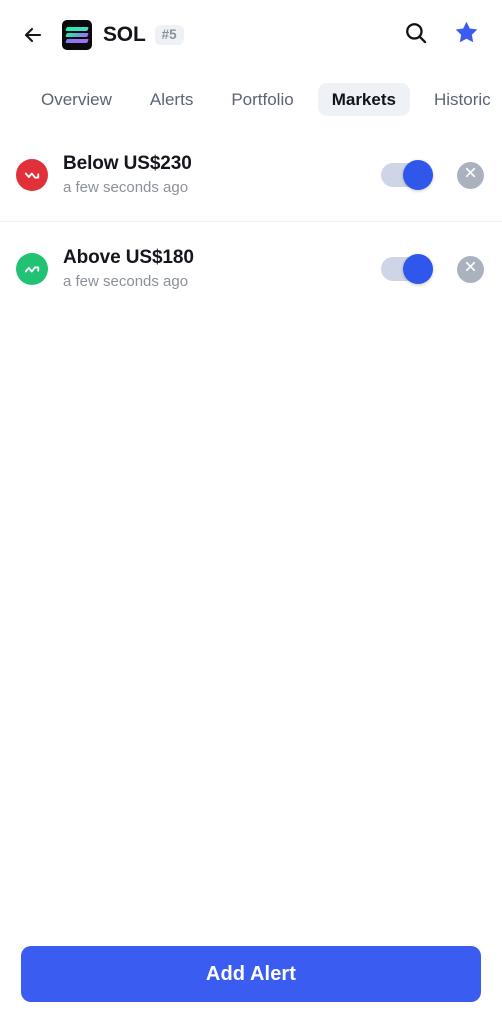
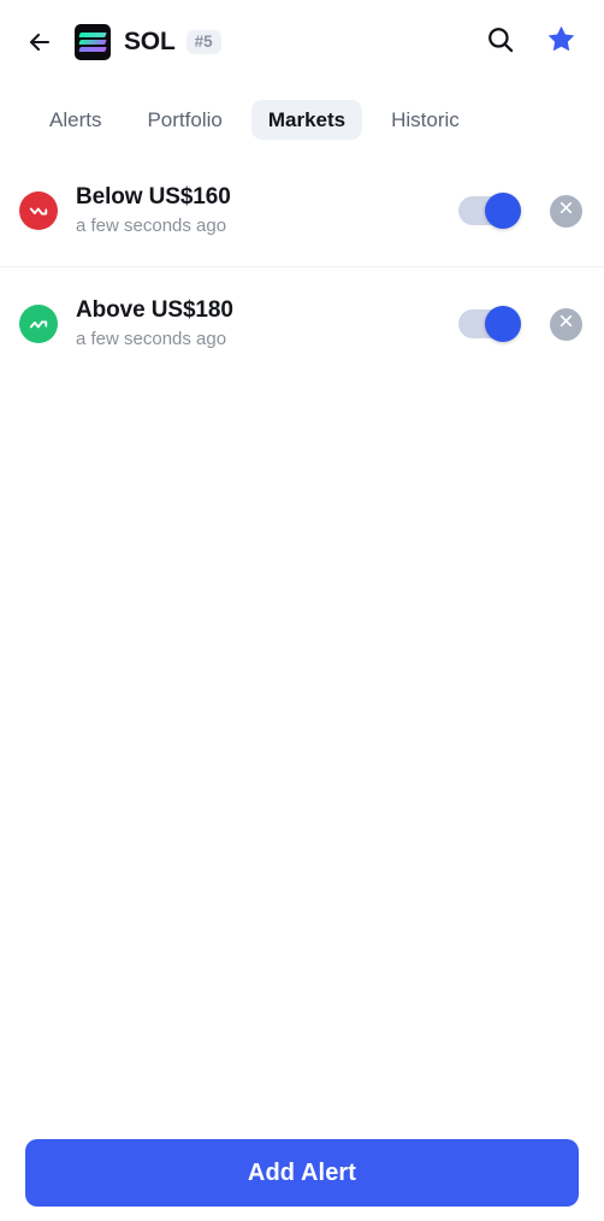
  SOL
  #5
- Overview
  Alerts
  Portfolio
  Markets
  Historic
- Below US$230
+ Below US$160
  a few seconds ago
  Above US$180
  a few seconds ago
  Add Alert
